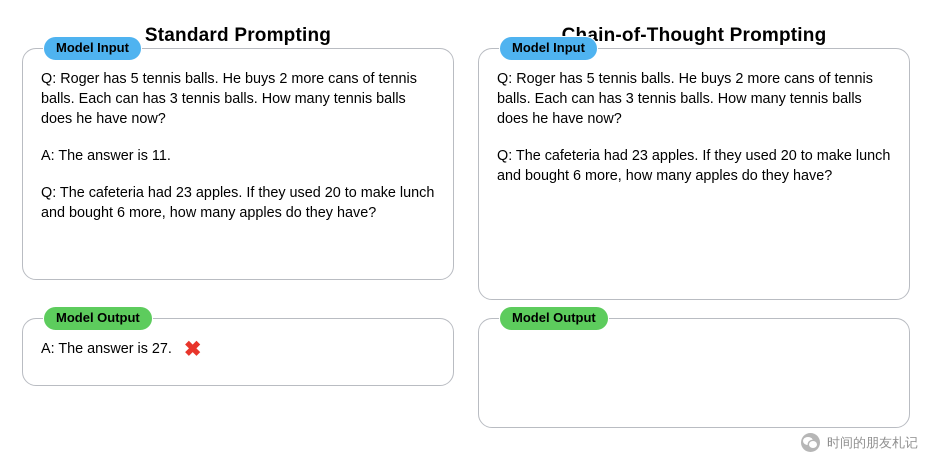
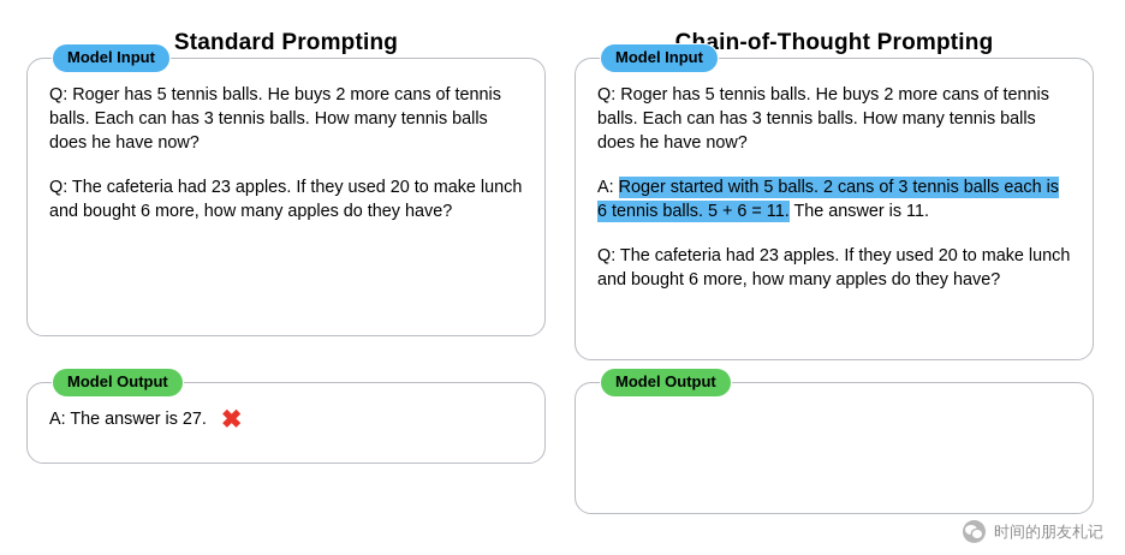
  Standard Prompting
  Model Input
  Q: Roger has 5 tennis balls. He buys 2 more cans of tennis balls. Each can has 3 tennis balls. How many tennis balls does he have now?
- A: The answer is 11.
  Q: The cafeteria had 23 apples. If they used 20 to make lunch and bought 6 more, how many apples do they have?
  Model Output
  A: The answer is 27. ✖
  ain-of-Thought Prompting
  Model Input
  Q: Roger has 5 tennis balls. He buys 2 more cans of tennis balls. Each can has 3 tennis balls. How many tennis balls does he have now?
+ A: Roger started with 5 balls. 2 cans of 3 tennis balls each is 6 tennis balls. 5 + 6 = 11. The answer is 11.
  Q: The cafeteria had 23 apples. If they used 20 to make lunch and bought 6 more, how many apples do they have?
  Model Output
  时间的朋友札记
